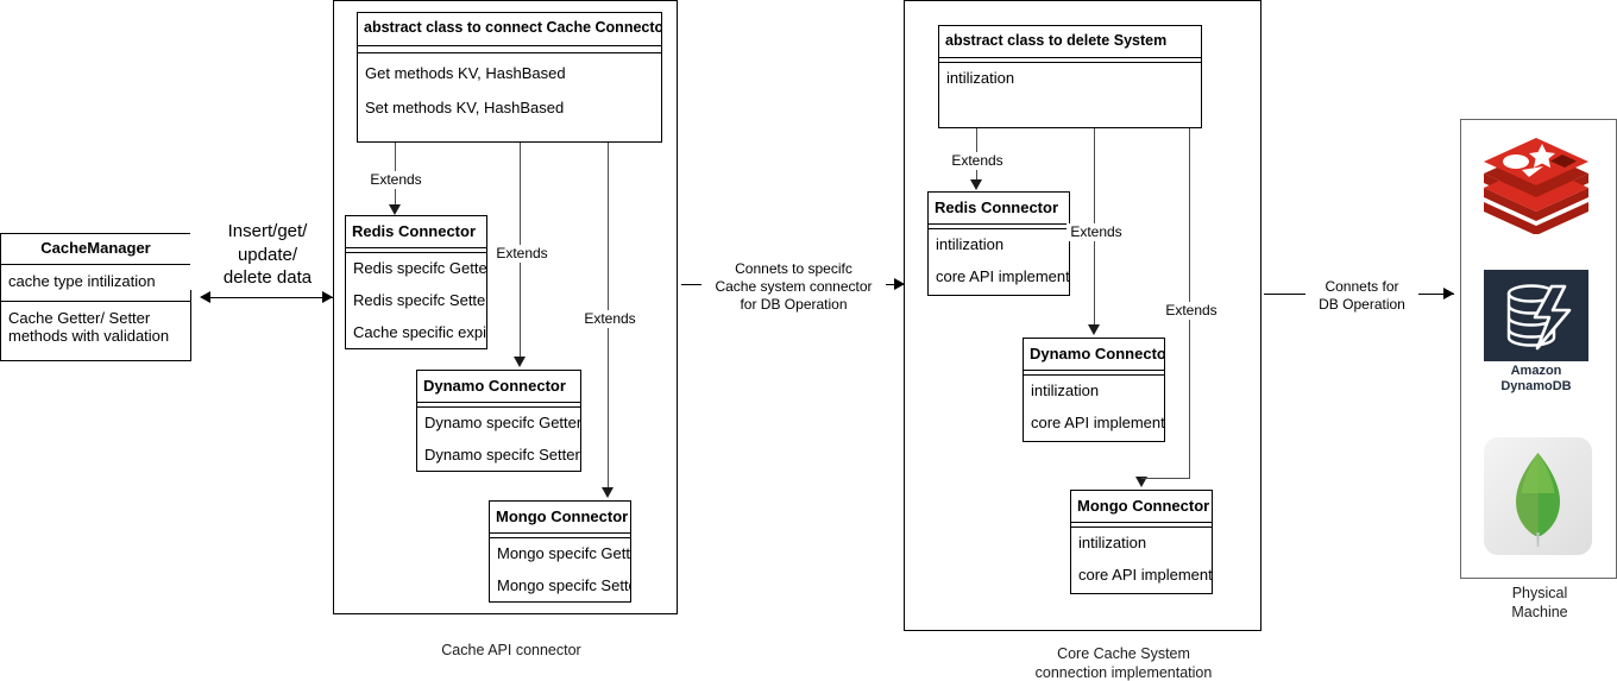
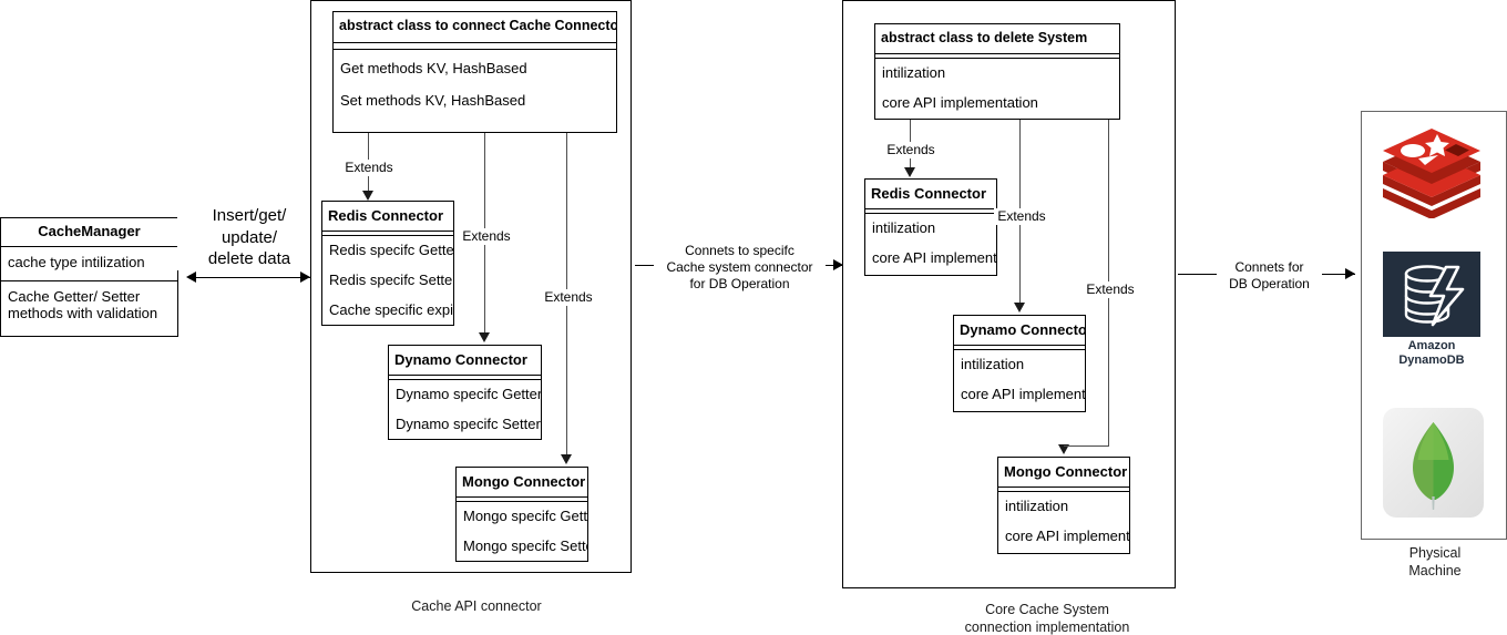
  CacheManager
  cache type intilization
  Cache Getter/ Setter
  methods with validation
  Insert/get/
  update/
  delete data
  abstract class to connect Cache Connecto
  Get methods KV, HashBased
  Set methods KV, HashBased
  Extends
  Redis Connector
  Redis specifc Gette
  Redis specifc Sette
  Cache specific expi
  Extends
  Dynamo Connector
  Dynamo specifc Getter
  Dynamo specifc Setter
  Extends
  Mongo Connector
  Mongo specifc Gett
  Mongo specifc Sett
  Cache API connector
  Connets to specifc
  Cache system connector
  for DB Operation
  abstract class to delete System
  intilization
+ core API implementation
  Extends
  Redis Connector
  intilization
  core API implement
  Extends
  Dynamo Connecto
  intilization
  core API implement
  Extends
  Mongo Connector
  intilization
  core API implement
  Core Cache System
  connection implementation
  Connets for
  DB Operation
  Amazon
  DynamoDB
  Physical
  Machine
